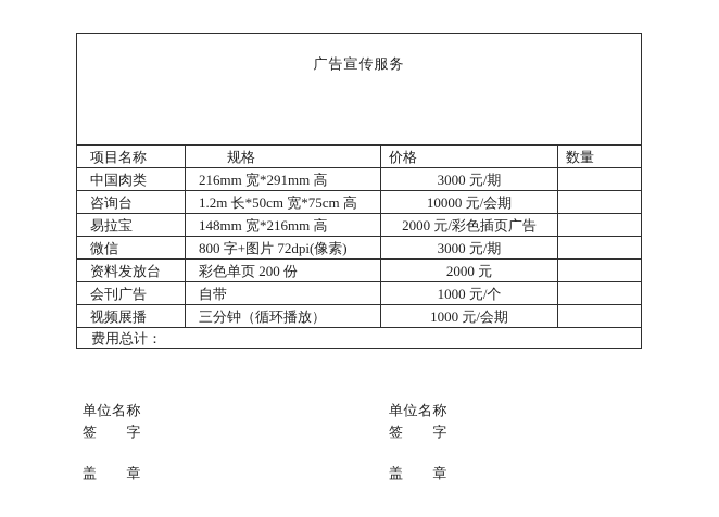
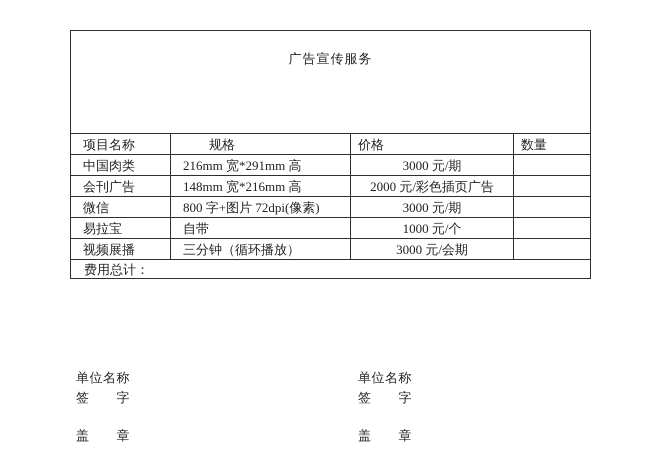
  广告宣传服务
  项目名称	规格	价格	数量
  中国肉类	216mm 宽*291mm 高	3000 元/期
- 咨询台	1.2m 长*50cm 宽*75cm 高	10000 元/会期
- 易拉宝	148mm 宽*216mm 高	2000 元/彩色插页广告
+ 会刊广告	148mm 宽*216mm 高	2000 元/彩色插页广告
  微信	800 字+图片 72dpi(像素)	3000 元/期
- 资料发放台	彩色单页 200 份	2000 元
- 会刊广告	自带	1000 元/个
+ 易拉宝	自带	1000 元/个
- 视频展播	三分钟（循环播放）	1000 元/会期
+ 视频展播	三分钟（循环播放）	3000 元/会期
  费用总计：
  单位名称
  签 字
  盖 章
  单位名称
  签 字
  盖 章
